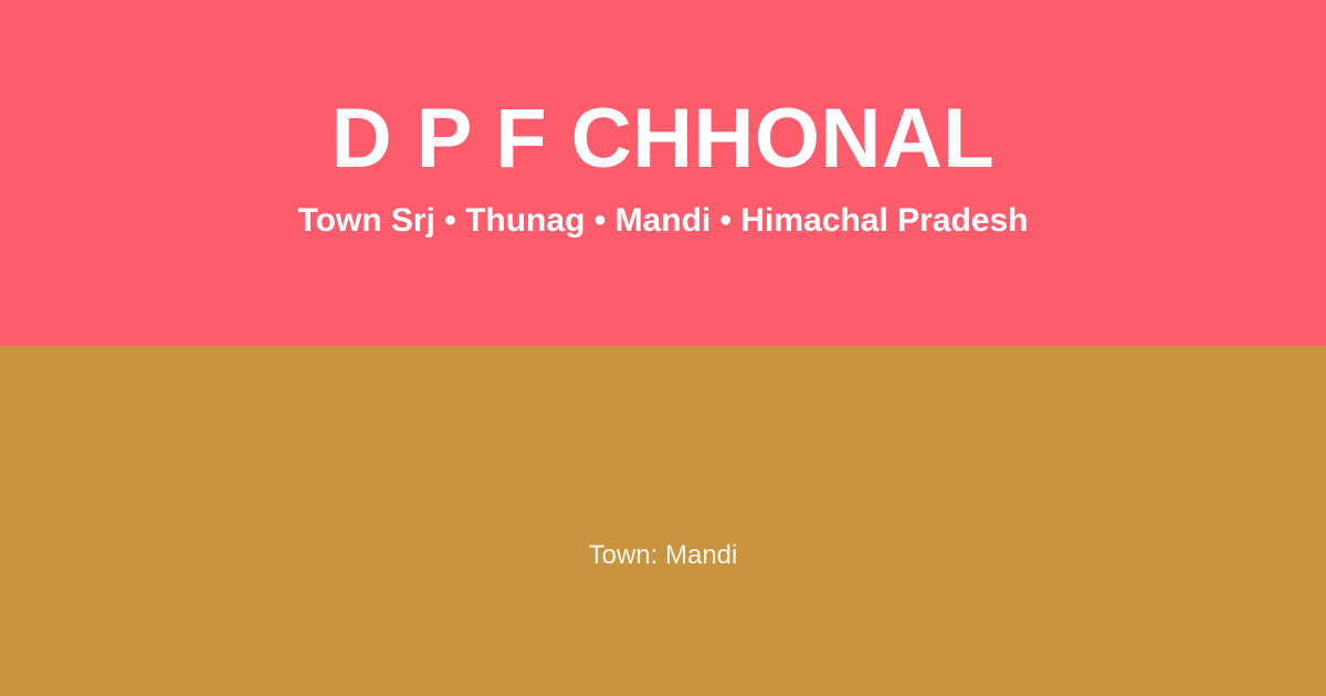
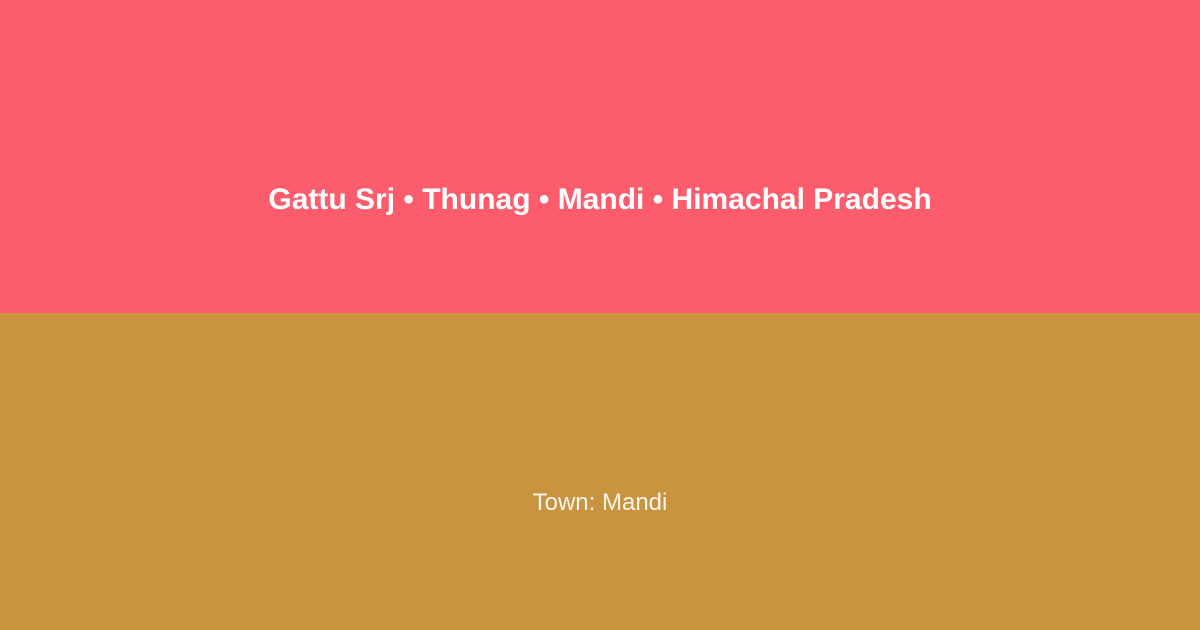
- D P F CHHONAL
- Town Srj • Thunag • Mandi • Himachal Pradesh
+ Gattu Srj • Thunag • Mandi • Himachal Pradesh
  Town: Mandi
